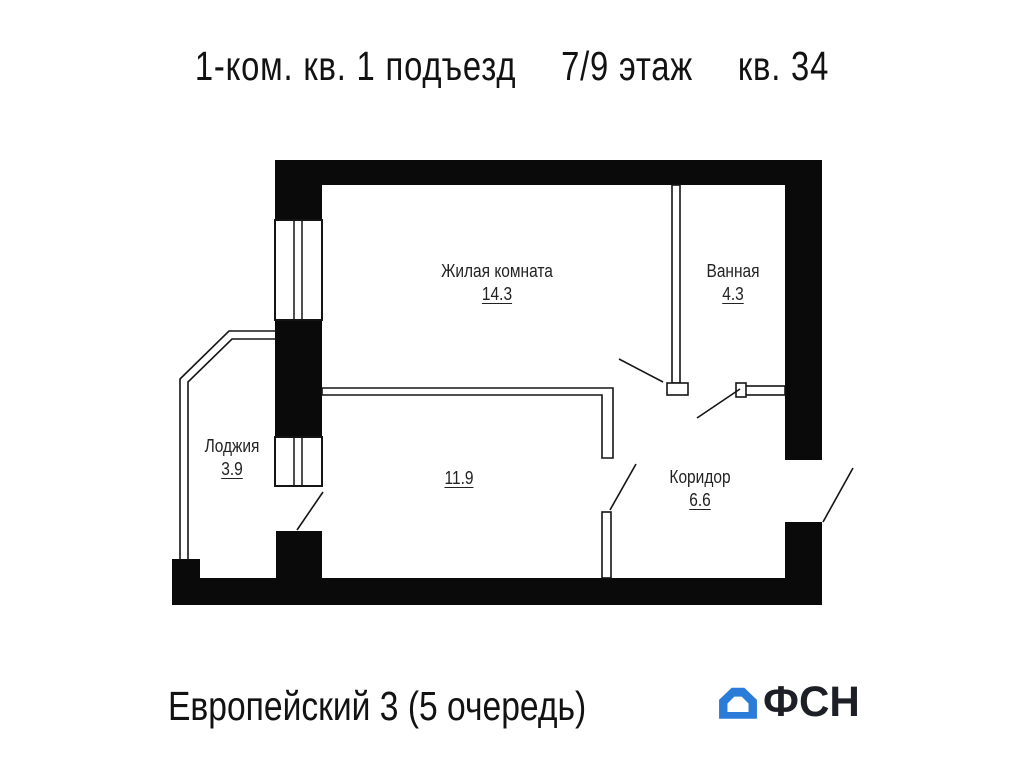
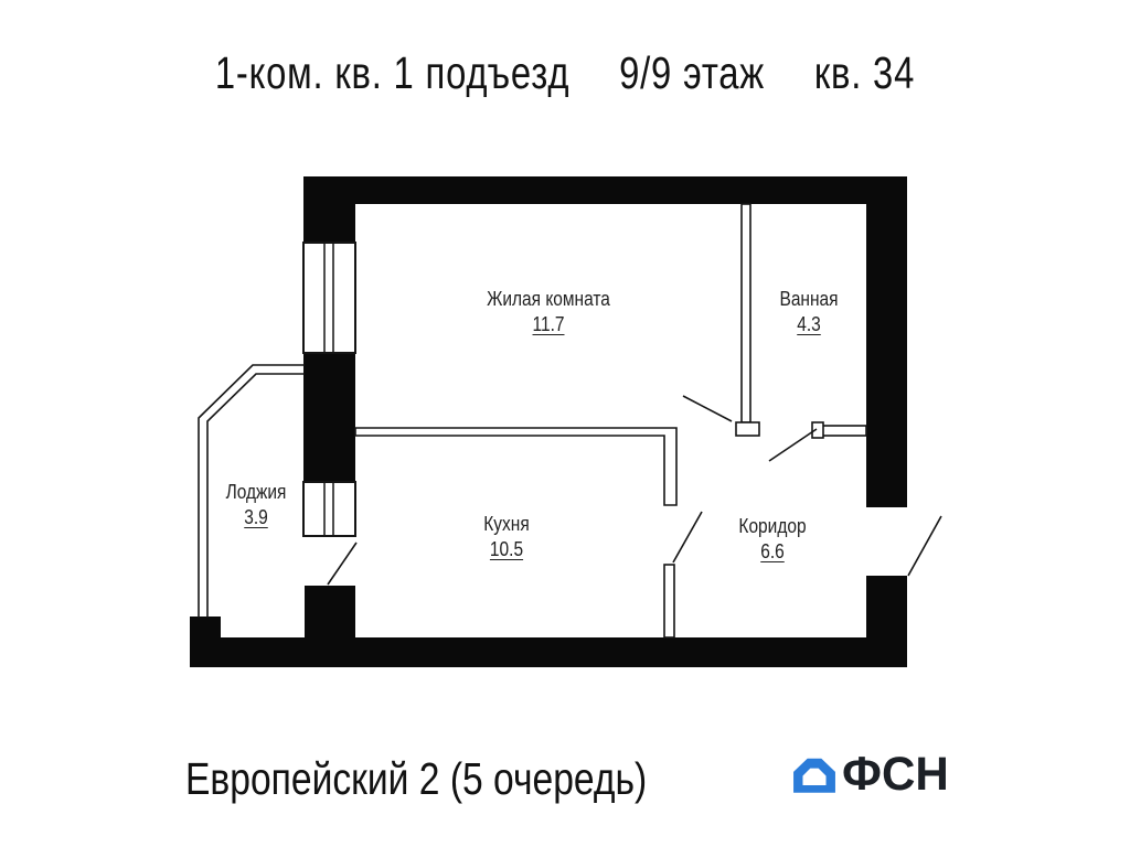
  1-ком. кв. 1 подъезд
- 7/9 этаж
+ 9/9 этаж
  кв. 34
  Жилая комната
- 14.3
+ 11.7
  Ванная
  4.3
  Лоджия
  3.9
+ Кухня
- 11.9
+ 10.5
  Коридор
  6.6
- Европейский 3 (5 очередь)
+ Европейский 2 (5 очередь)
  ФСН
